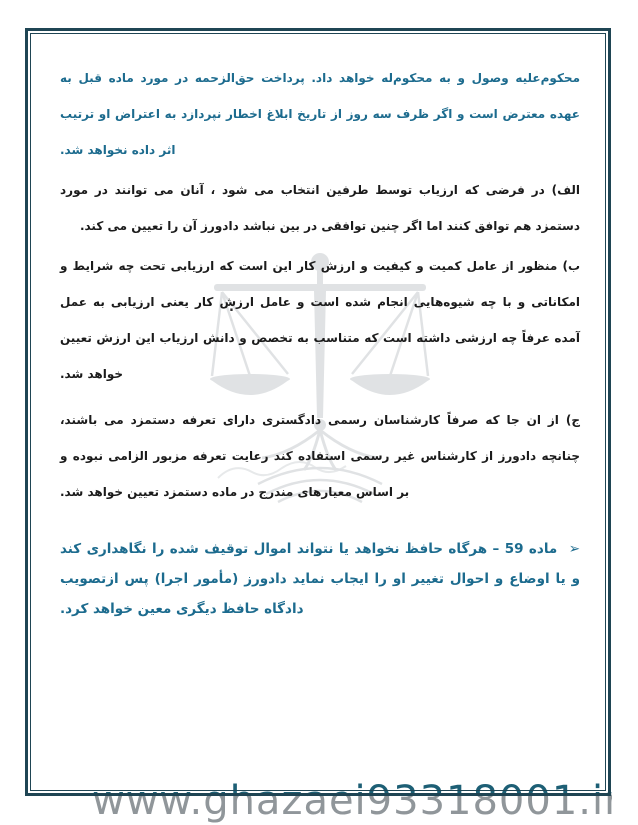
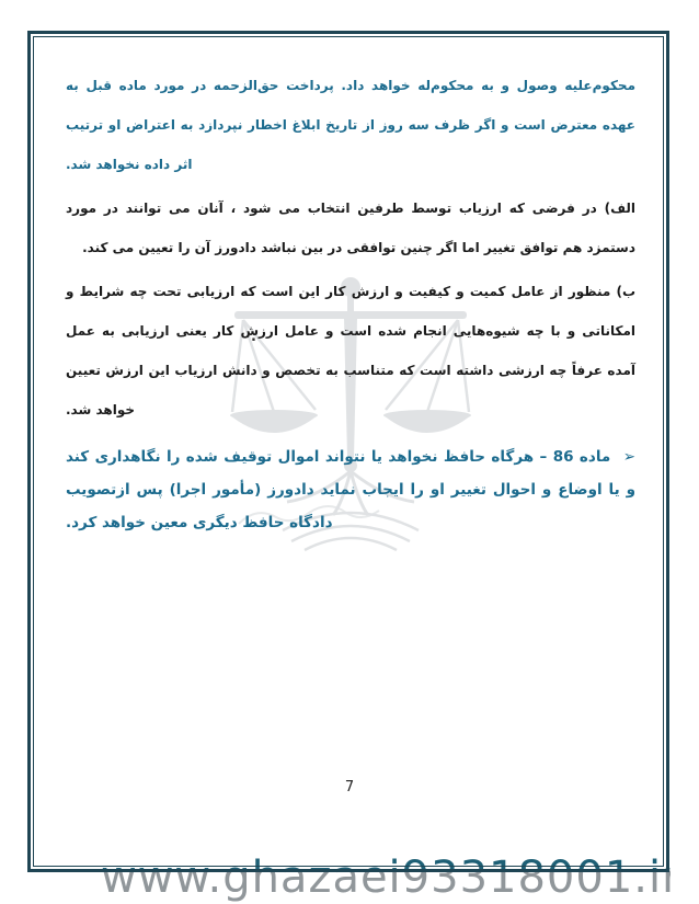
  محکومعلیه وصول و به محکوم‌له خواهد داد. پرداخت حق‌الزحمه در مورد ماده قبل به عهده معترض است و اگر ظرف سه روز از تاریخ ابلاغ اخطار نپردازد به اعتراض او ترتیب اثر داده نخواهد شد.
- الف) در فرضی که ارزیاب توسط طرفین انتخاب می شود ، آنان می توانند در مورد دستمزد هم توافق کنند اما اگر چنین توافقی در بین نباشد دادورز آن را تعیین می کند.
+ الف) در فرضی که ارزیاب توسط طرفین انتخاب می شود ، آنان می توانند در مورد دستمزد هم توافق تغییر اما اگر چنین توافقی در بین نباشد دادورز آن را تعیین می کند.
  ب) منظور از عامل کمیت و کیفیت و ارزش کار این است که ارزیابی تحت چه شرایط و امکاناتی و با چه شیوه‌هایی انجام شده است و عامل ارزش کار یعنی ارزیابی به عمل آمده عرفاً چه ارزشی داشته است که متناسب به تخصص و دانش ارزیاب این ارزش تعیین خواهد شد.
- ج) از ان جا که صرفاً کارشناسان رسمی دادگستری دارای تعرفه دستمزد می باشند، چنانچه دادورز از کارشناس غیر رسمی استفاده کند رعایت تعرفه مزبور الزامی نبوده و بر اساس معیارهای مندرج در ماده دستمزد تعیین خواهد شد.
- ➢ ماده 59 – هرگاه حافظ نخواهد یا نتواند اموال توقیف شده را نگاهداری کند و یا اوضاع و احوال تغییر او را ایجاب نماید دادورز (مأمور اجرا) پس ازتصویب دادگاه حافظ دیگری معین خواهد کرد.
+ ➢ ماده 86 – هرگاه حافظ نخواهد یا نتواند اموال توقیف شده را نگاهداری کند و یا اوضاع و احوال تغییر او را ایجاب نماید دادورز (مأمور اجرا) پس ازتصویب دادگاه حافظ دیگری معین خواهد کرد.
  .
+ 7
  www.ghazaei93318001.i
